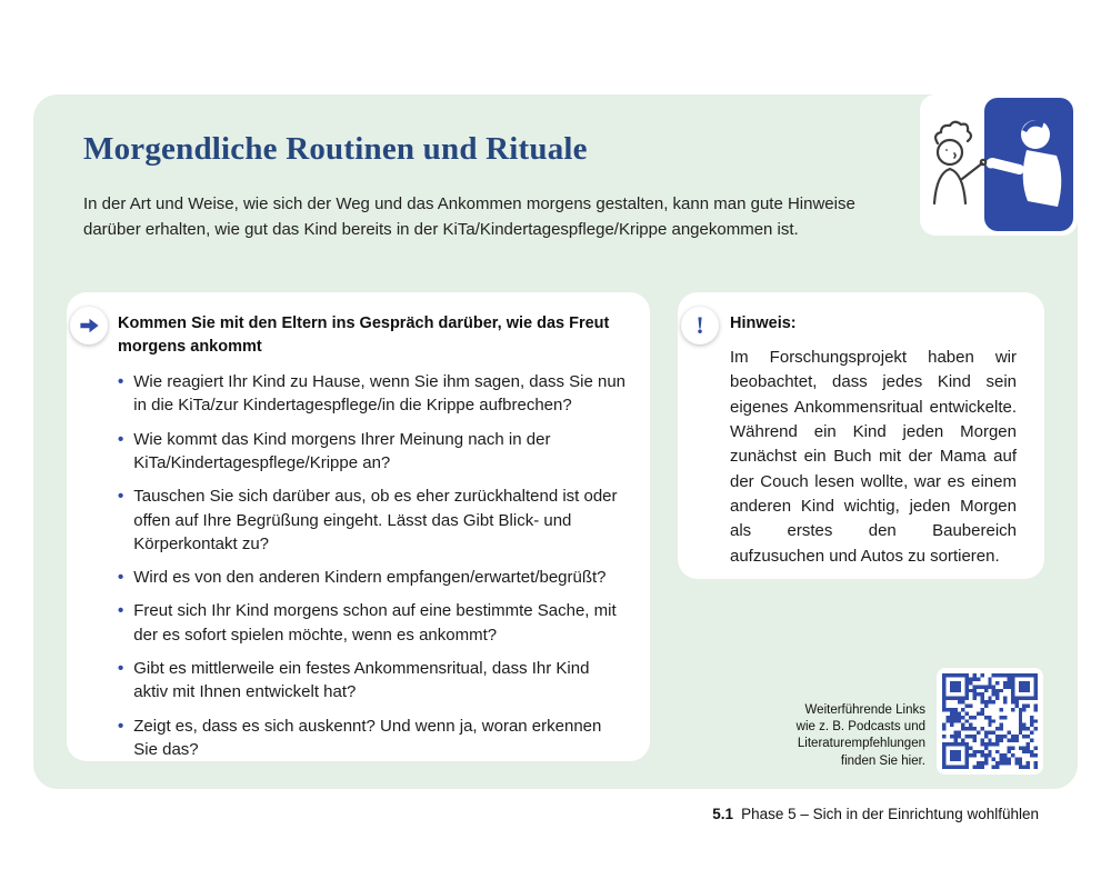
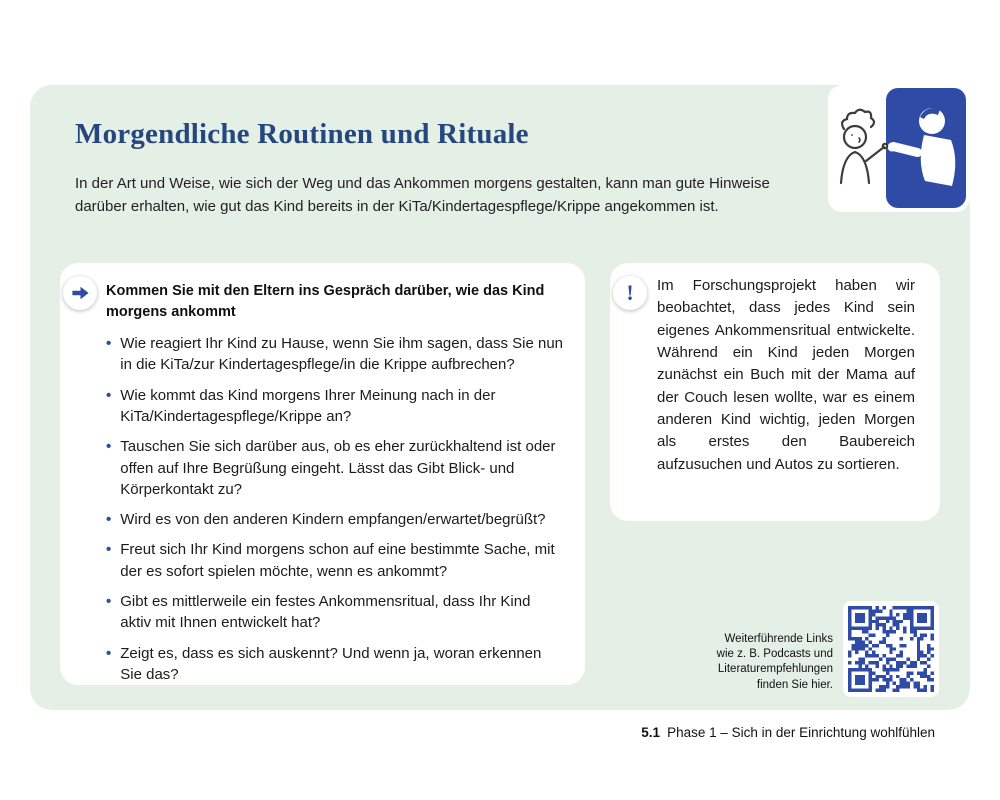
  Morgendliche Routinen und Rituale
  In der Art und Weise, wie sich der Weg und das Ankommen morgens gestalten, kann man gute Hinweise darüber erhalten, wie gut das Kind bereits in der KiTa/Kindertagespflege/Krippe angekommen ist.
- Kommen Sie mit den Eltern ins Gespräch darüber, wie das Freut morgens ankommt
+ Kommen Sie mit den Eltern ins Gespräch darüber, wie das Kind morgens ankommt
  •
  Wie reagiert Ihr Kind zu Hause, wenn Sie ihm sagen, dass Sie nun in die KiTa/zur Kindertagespflege/in die Krippe aufbrechen?
  •
  Wie kommt das Kind morgens Ihrer Meinung nach in der KiTa/Kindertagespflege/Krippe an?
  •
  Tauschen Sie sich darüber aus, ob es eher zurückhaltend ist oder offen auf Ihre Begrüßung eingeht. Lässt das Gibt Blick- und Körperkontakt zu?
  •
  Wird es von den anderen Kindern empfangen/erwartet/begrüßt?
  •
  Freut sich Ihr Kind morgens schon auf eine bestimmte Sache, mit der es sofort spielen möchte, wenn es ankommt?
  •
  Gibt es mittlerweile ein festes Ankommensritual, dass Ihr Kind aktiv mit Ihnen entwickelt hat?
  •
  Zeigt es, dass es sich auskennt? Und wenn ja, woran erkennen Sie das?
  !
- Hinweis:
  Im Forschungsprojekt haben wir beobachtet, dass jedes Kind sein eigenes Ankommensritual entwickelte. Während ein Kind jeden Morgen zunächst ein Buch mit der Mama auf der Couch lesen wollte, war es einem anderen Kind wichtig, jeden Morgen als erstes den Baubereich aufzusuchen und Autos zu sortieren.
  Weiterführende Links
  wie z. B. Podcasts und
  Literaturempfehlungen
  finden Sie hier.
- 5.1 Phase 5 – Sich in der Einrichtung wohlfühlen
+ 5.1 Phase 1 – Sich in der Einrichtung wohlfühlen
